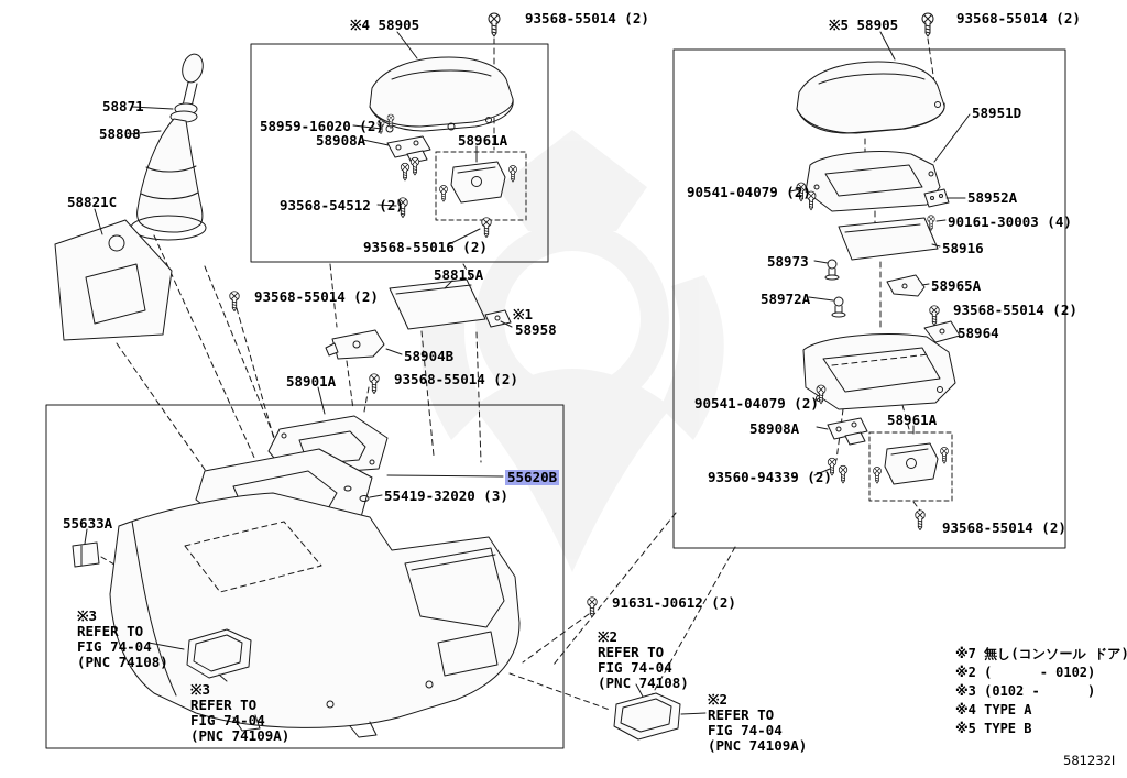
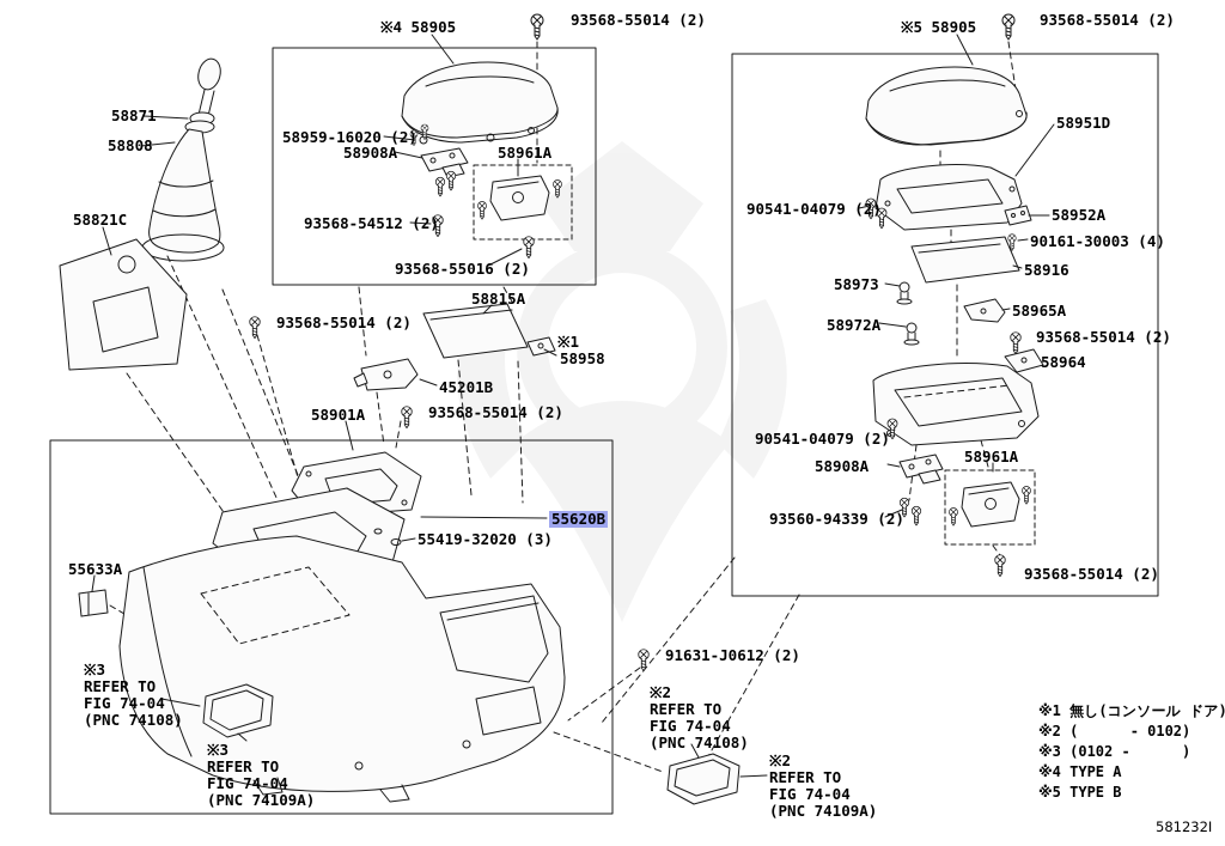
  ※4 58905
  93568-55014 (2)
  ※5 58905
  93568-55014 (2)
  58871
  58808
  58821C
  58959-16020 (2)
  58908A
  58961A
  93568-54512 (2)
  93568-55016 (2)
  58815A
  93568-55014 (2)
  ※1
  58958
- 58904B
+ 45201B
  58901A
  93568-55014 (2)
  55620B
  55419-32020 (3)
  55633A
  ※3
  REFER TO
  FIG 74-04
  (PNC 74108)
  ※3
  REFER TO
  FIG 74-04
  (PNC 74109A)
  91631-J0612 (2)
  ※2
  REFER TO
  FIG 74-04
  (PNC 74108)
  ※2
  REFER TO
  FIG 74-04
  (PNC 74109A)
  58951D
  90541-04079 (2)
  58952A
  90161-30003 (4)
  58916
  58973
  58965A
  58972A
  93568-55014 (2)
  58964
  90541-04079 (2)
  58908A
  58961A
  93560-94339 (2)
  93568-55014 (2)
- ※7 無し(コンソール ドア)
+ ※1 無し(コンソール ドア)
  ※2 ( - 0102)
  ※3 (0102 - )
  ※4 TYPE A
  ※5 TYPE B
  581232I
